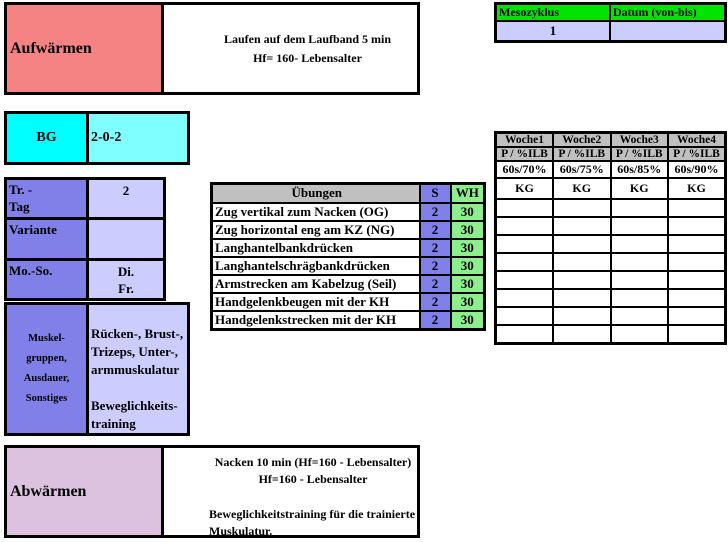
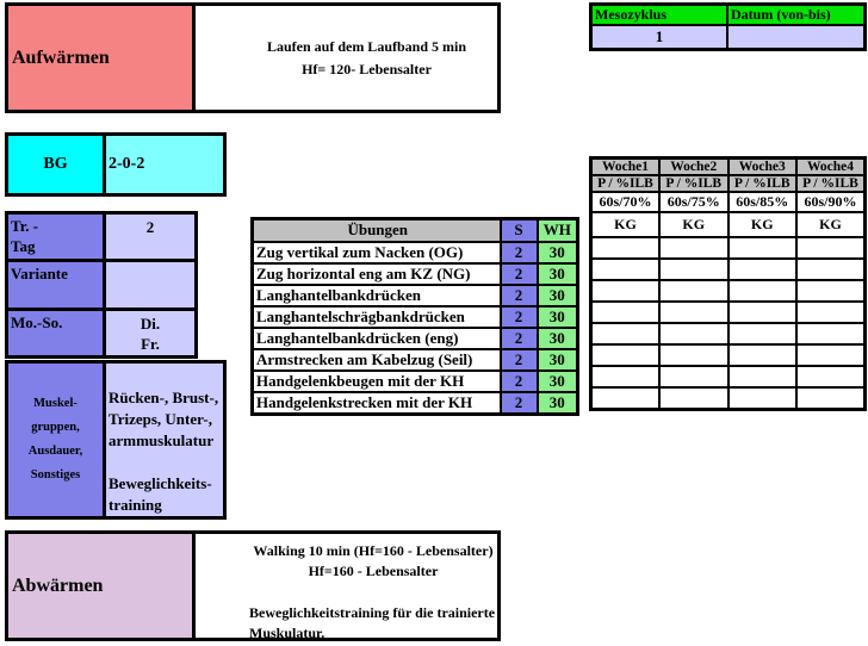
  Aufwärmen
  Laufen auf dem Laufband 5 min
- Hf= 160- Lebensalter
+ Hf= 120- Lebensalter
  Mesozyklus
  Datum (von-bis)
  1
  BG
  2-0-2
  Tr. -
  Tag
  2
  Variante
  Mo.-So.
  Di.
  Fr.
  Muskel-
  gruppen,
  Ausdauer,
  Sonstiges
  Rücken-, Brust-,
  Trizeps, Unter-,
  armmuskulatur
  Beweglichkeits-
  training
  Übungen	S	WH
  Zug vertikal zum Nacken (OG)	2	30
  Zug horizontal eng am KZ (NG)	2	30
  Langhantelbankdrücken	2	30
  Langhantelschrägbankdrücken	2	30
+ Langhantelbankdrücken (eng)	2	30
  Armstrecken am Kabelzug (Seil)	2	30
  Handgelenkbeugen mit der KH	2	30
  Handgelenkstrecken mit der KH	2	30
  Woche1	Woche2	Woche3	Woche4
  P / %ILB	P / %ILB	P / %ILB	P / %ILB
  60s/70%	60s/75%	60s/85%	60s/90%
  KG	KG	KG	KG
  Abwärmen
- Nacken 10 min (Hf=160 - Lebensalter)
+ Walking 10 min (Hf=160 - Lebensalter)
  Hf=160 - Lebensalter
  Beweglichkeitstraining für die trainierte
  Muskulatur.
